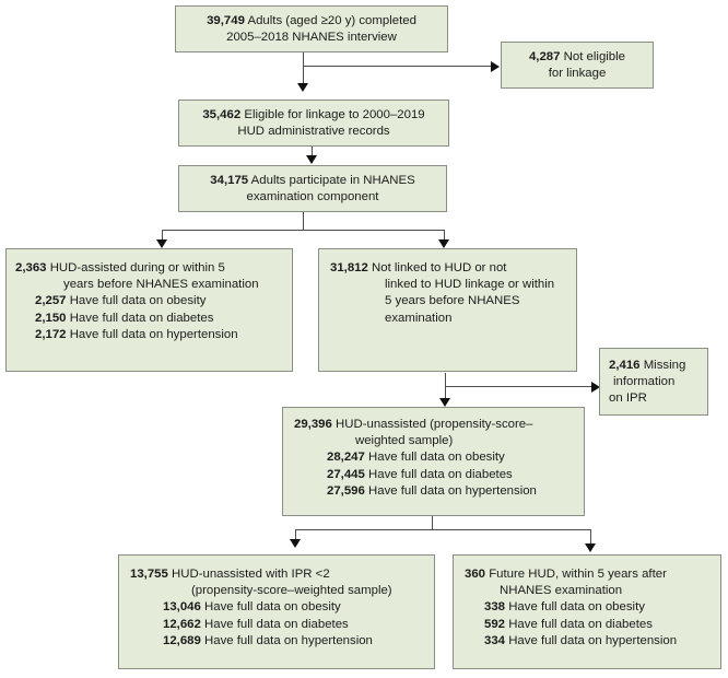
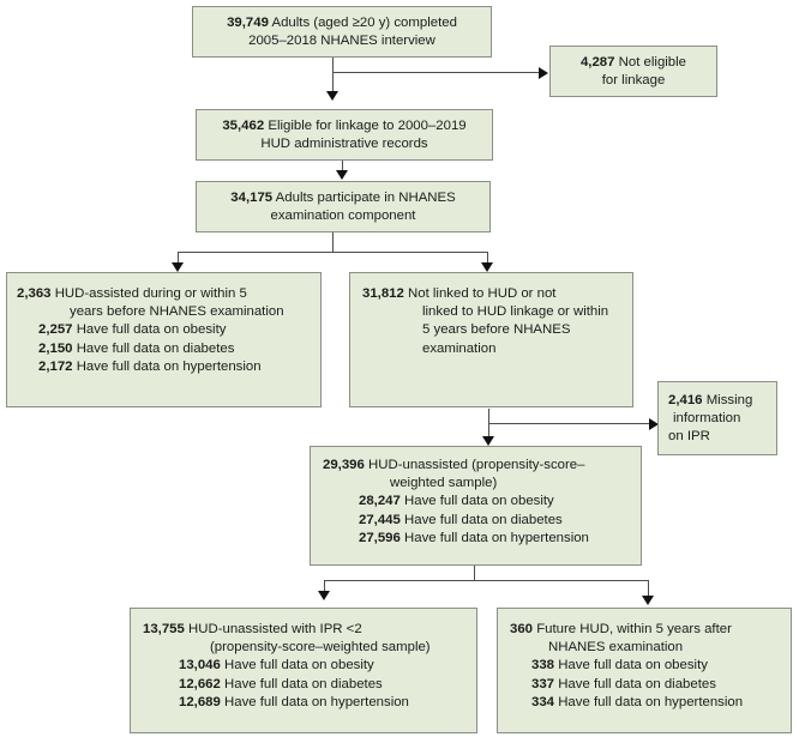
  39,749 Adults (aged ≥20 y) completed
  2005–2018 NHANES interview
  4,287 Not eligible
  for linkage
  35,462 Eligible for linkage to 2000–2019
  HUD administrative records
  34,175 Adults participate in NHANES
  examination component
  2,363 HUD-assisted during or within 5
  years before NHANES examination
  2,257 Have full data on obesity
  2,150 Have full data on diabetes
  2,172 Have full data on hypertension
  31,812 Not linked to HUD or not
  linked to HUD linkage or within
  5 years before NHANES
  examination
  2,416 Missing
  information
  on IPR
  29,396 HUD-unassisted (propensity-score–
  weighted sample)
  28,247 Have full data on obesity
  27,445 Have full data on diabetes
  27,596 Have full data on hypertension
  13,755 HUD-unassisted with IPR <2
  (propensity-score–weighted sample)
  13,046 Have full data on obesity
  12,662 Have full data on diabetes
  12,689 Have full data on hypertension
  360 Future HUD, within 5 years after
  NHANES examination
  338 Have full data on obesity
- 592 Have full data on diabetes
+ 337 Have full data on diabetes
  334 Have full data on hypertension
